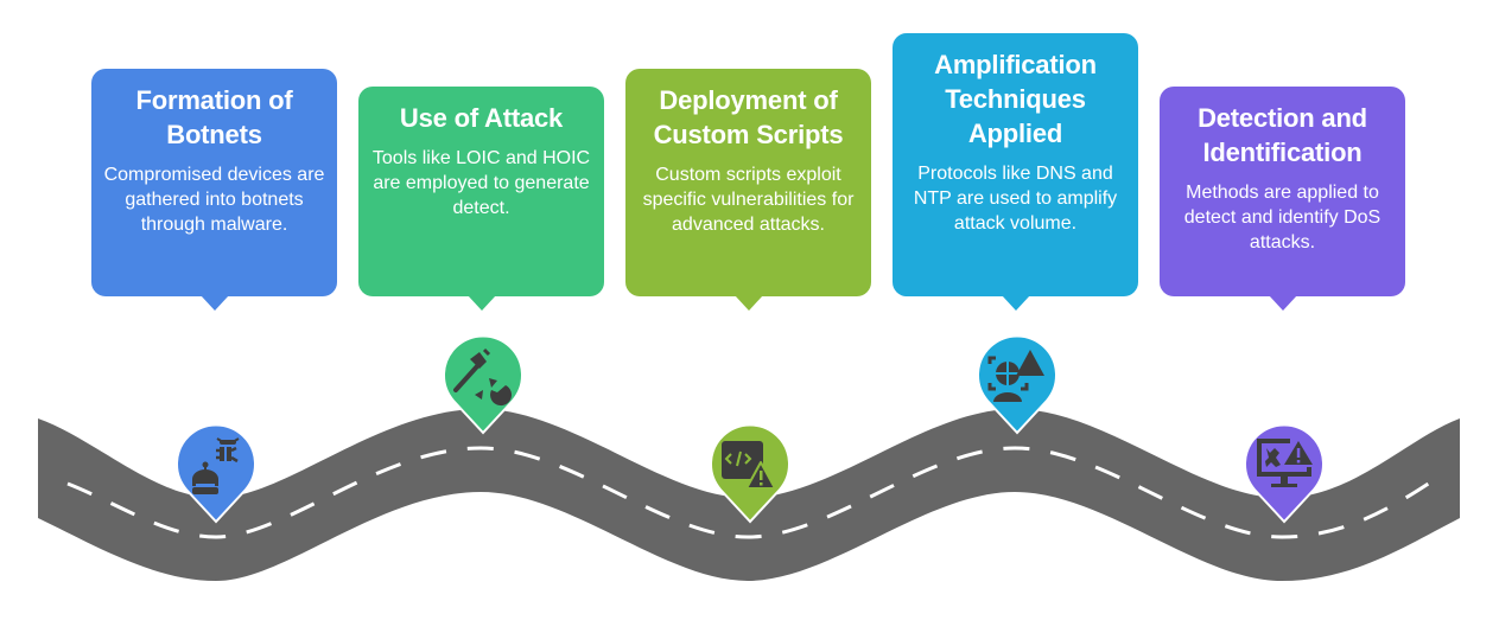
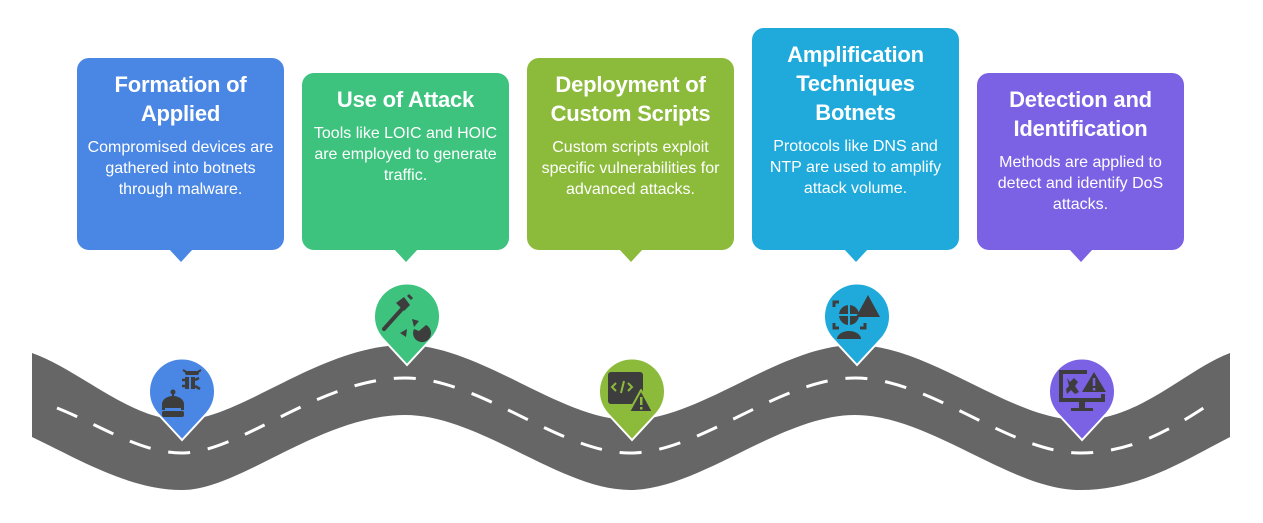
  Formation of
- Botnets
+ Applied
  Compromised devices are gathered into botnets through malware.
  Use of Attack
- Tools like LOIC and HOIC are employed to generate detect.
+ Tools like LOIC and HOIC are employed to generate traffic.
  Deployment of
  Custom Scripts
  Custom scripts exploit specific vulnerabilities for advanced attacks.
  Amplification
  Techniques
- Applied
+ Botnets
  Protocols like DNS and NTP are used to amplify attack volume.
  Detection and
  Identification
  Methods are applied to detect and identify DoS attacks.
